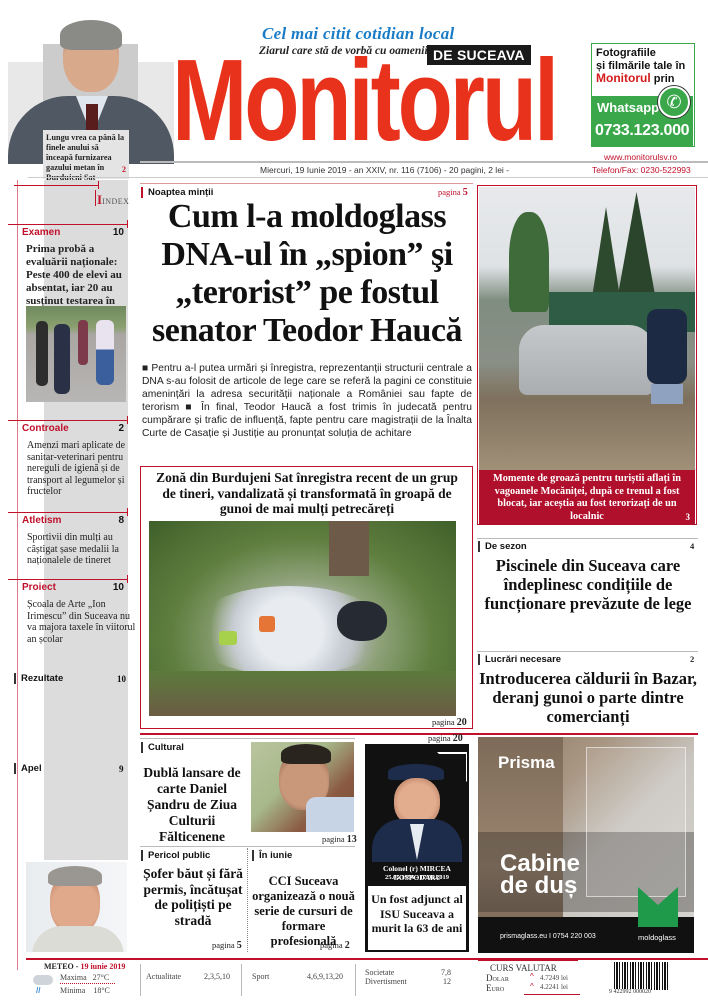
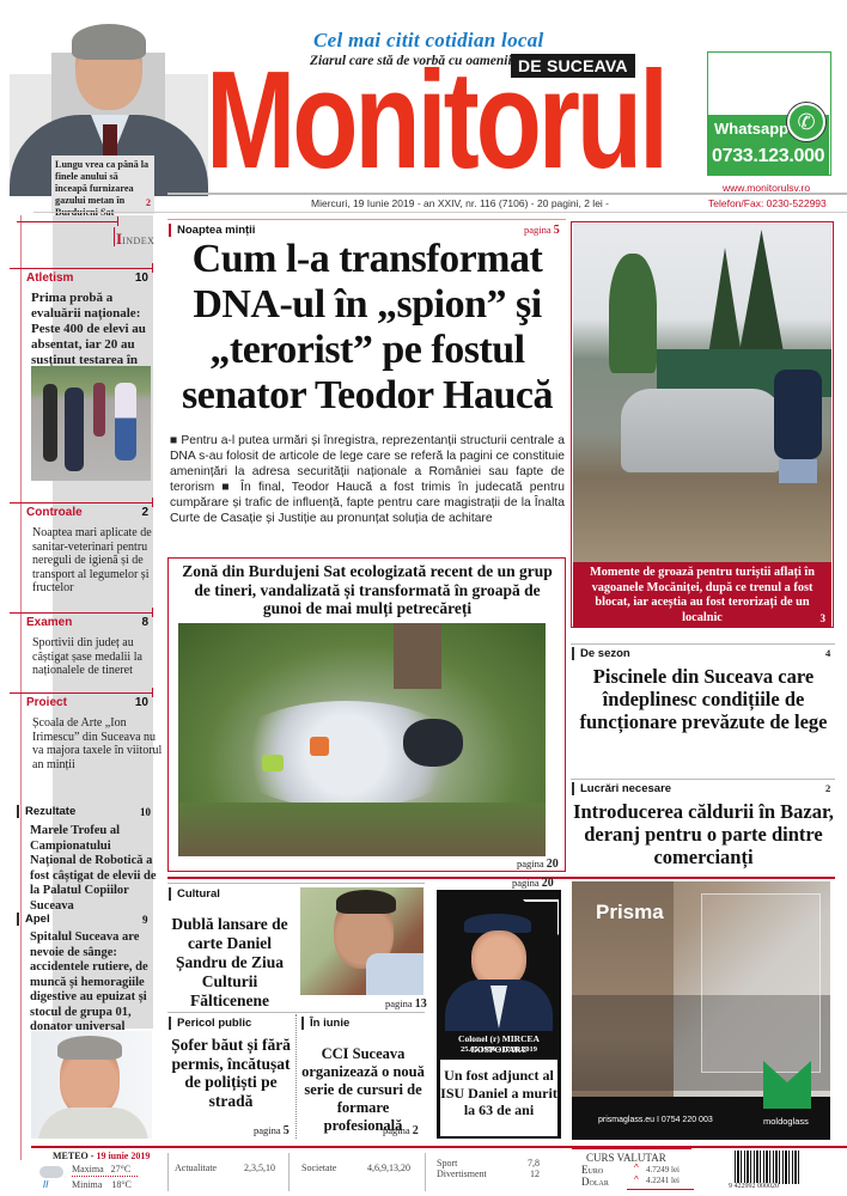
  Lungu vrea ca până la finele anului să înceapă furnizarea gazului metan în
  2
  Cel mai citit cotidian local
  Ziarul care stă de vorbă cu oameni
  DE SUCEAVA
  Monitorul
- Fotografiile
- și filmările tale în
- Monitorul prin
  Whatsapp
  ✆
  0733.123.000
  www.monitorulsv.ro
  Miercuri, 19 Iunie 2019 - an XXIV, nr. 116 (7106) - 20 pagini, 2 lei -
  Telefon/Fax: 0230-522993
  IINDEX
- Examen
+ Atletism
  10
  Prima probă a evaluării naționale: Peste 400 de elevi au absentat, iar 20 au susținut testarea în
  Controale
  2
- Amenzi mari aplicate de sanitar-veterinari pentru nereguli de igienă și de transport al legumelor și fructelor
+ Noaptea mari aplicate de sanitar-veterinari pentru nereguli de igienă și de transport al legumelor și fructelor
- Atletism
+ Examen
  8
- Sportivii din mulți au câștigat șase medalii la naționalele de tineret
+ Sportivii din județ au câștigat șase medalii la naționalele de tineret
  Proiect
  10
- Școala de Arte „Ion Irimescu” din Suceava nu va majora taxele în viitorul an școlar
+ Școala de Arte „Ion Irimescu” din Suceava nu va majora taxele în viitorul an minții
  Rezultate
  10
+ Marele Trofeu al Campionatului Național de Robotică a fost câștigat de elevii de la Palatul Copiilor Suceava
  Apel
  9
+ Spitalul Suceava are nevoie de sânge: accidentele rutiere, de muncă și hemoragiile digestive au epuizat și stocul de grupa 01, donator universal
  Noaptea minții
  pagina 5
- Cum l-a moldoglass DNA-ul în „spion” şi „terorist” pe fostul senator Teodor Haucă
+ Cum l-a transformat DNA-ul în „spion” şi „terorist” pe fostul senator Teodor Haucă
  ■ Pentru a-l putea urmări și înregistra, reprezentanții structurii centrale a DNA s-au folosit de articole de lege care se referă la pagini ce constituie amenințări la adresa securității naționale a României sau fapte de terorism ■ În final, Teodor Haucă a fost trimis în judecată pentru cumpărare și trafic de influență, fapte pentru care magistrații de la Înalta Curte de Casație și Justiție au pronunțat soluția de achitare
- Zonă din Burdujeni Sat înregistra recent de un grup de tineri, vandalizată și transformată în groapă de gunoi de mai mulți petrecăreți
+ Zonă din Burdujeni Sat ecologizată recent de un grup de tineri, vandalizată și transformată în groapă de gunoi de mai mulți petrecăreți
  pagina 20
  Momente de groază pentru turiștii aflați în vagoanele Mocăniței, după ce trenul a fost blocat, iar aceștia au fost terorizați de un localnic
  3
  De sezon
  4
  Piscinele din Suceava care îndeplinesc condițiile de funcționare prevăzute de lege
  Lucrări necesare
  2
- Introducerea căldurii în Bazar, deranj gunoi o parte dintre comercianți
+ Introducerea căldurii în Bazar, deranj pentru o parte dintre comercianți
  Cultural
  Dublă lansare de carte Daniel Șandru de Ziua Culturii Fălticenene
  pagina 13
  Pericol public
  Șofer băut și fără permis, încătușat de polițiști pe stradă
  pagina 5
  În iunie
  CCI Suceava organizează o nouă serie de cursuri de formare profesională
  pagina 2
  pagina 20
  Colonel (r) MIRCEA GOSPODARU
- Un fost adjunct al ISU Suceava a murit la 63 de ani
+ Un fost adjunct al ISU Daniel a murit la 63 de ani
  Prisma
- Cabine de duș
  moldoglass
  METEO - 19 iunie 2019
  //
  Maxima 27°C
  Minima 18°C
  Actualitate
  2,3,5,10
- Sport
+ Societate
  4,6,9,13,20
- Societate
+ Sport
  7,8
  Divertisment
  12
  CURS VALUTAR
- Dolar
+ Euro
  ^
  4.7249 lei
- Euro
+ Dolar
  ^
  4.2241 lei
